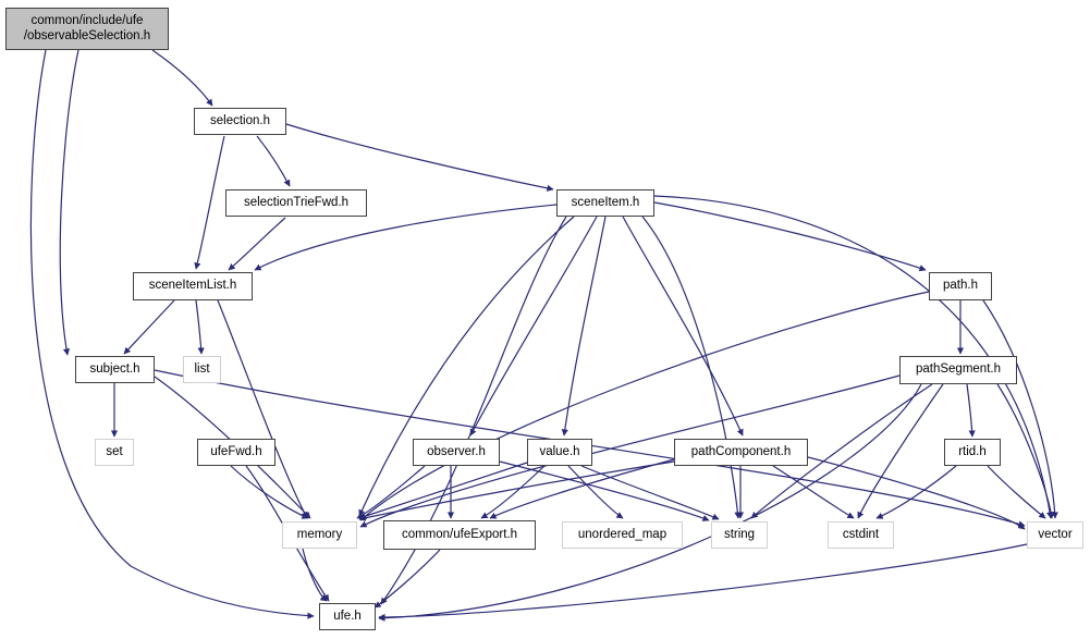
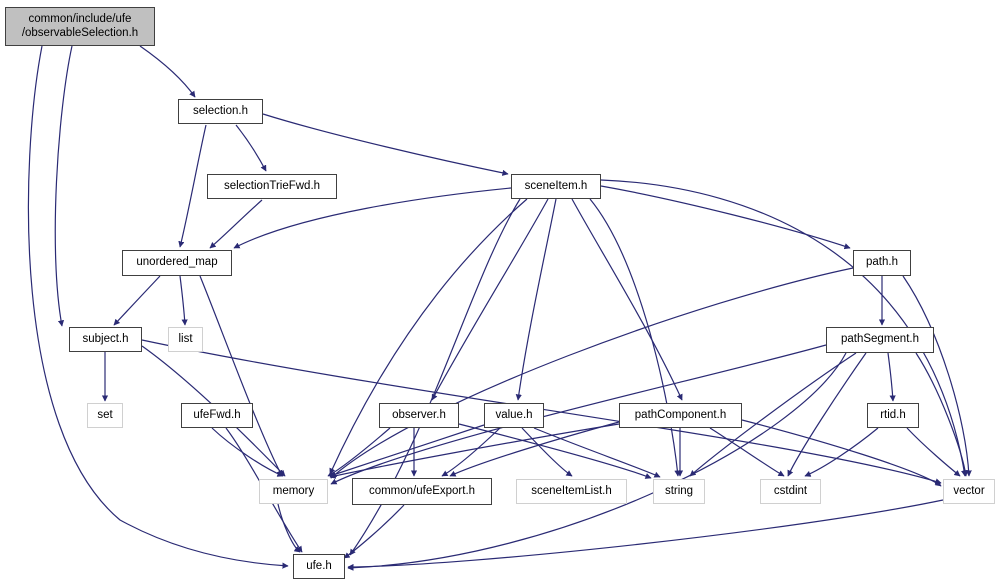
  common/include/ufe
  /observableSelection.h
  selection.h
  selectionTrieFwd.h
  sceneItem.h
- sceneItemList.h
+ unordered_map
  path.h
  subject.h
  list
  pathSegment.h
  set
  ufeFwd.h
  observer.h
  value.h
  pathComponent.h
  rtid.h
  memory
  common/ufeExport.h
- unordered_map
+ sceneItemList.h
  string
  cstdint
  vector
  ufe.h
